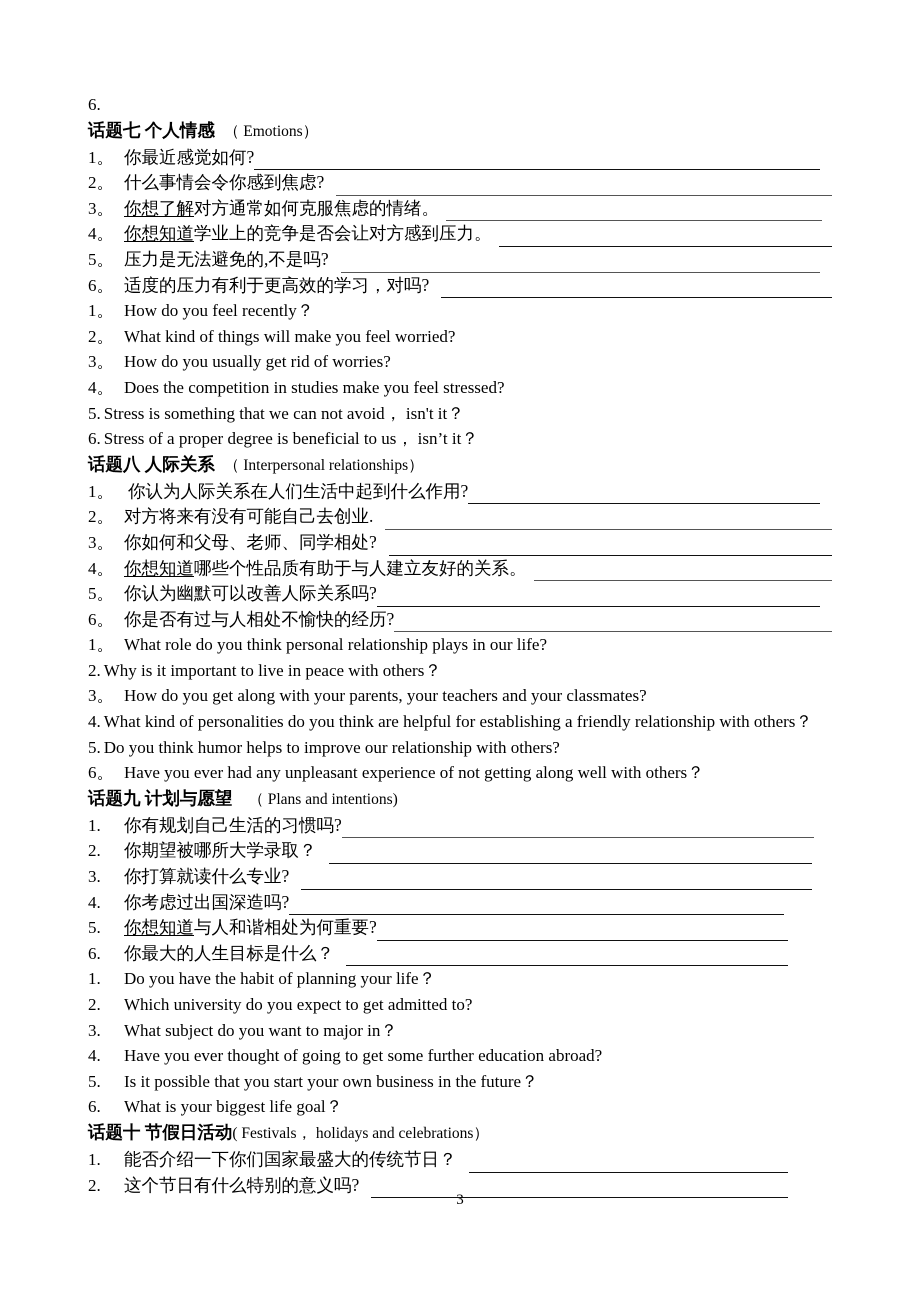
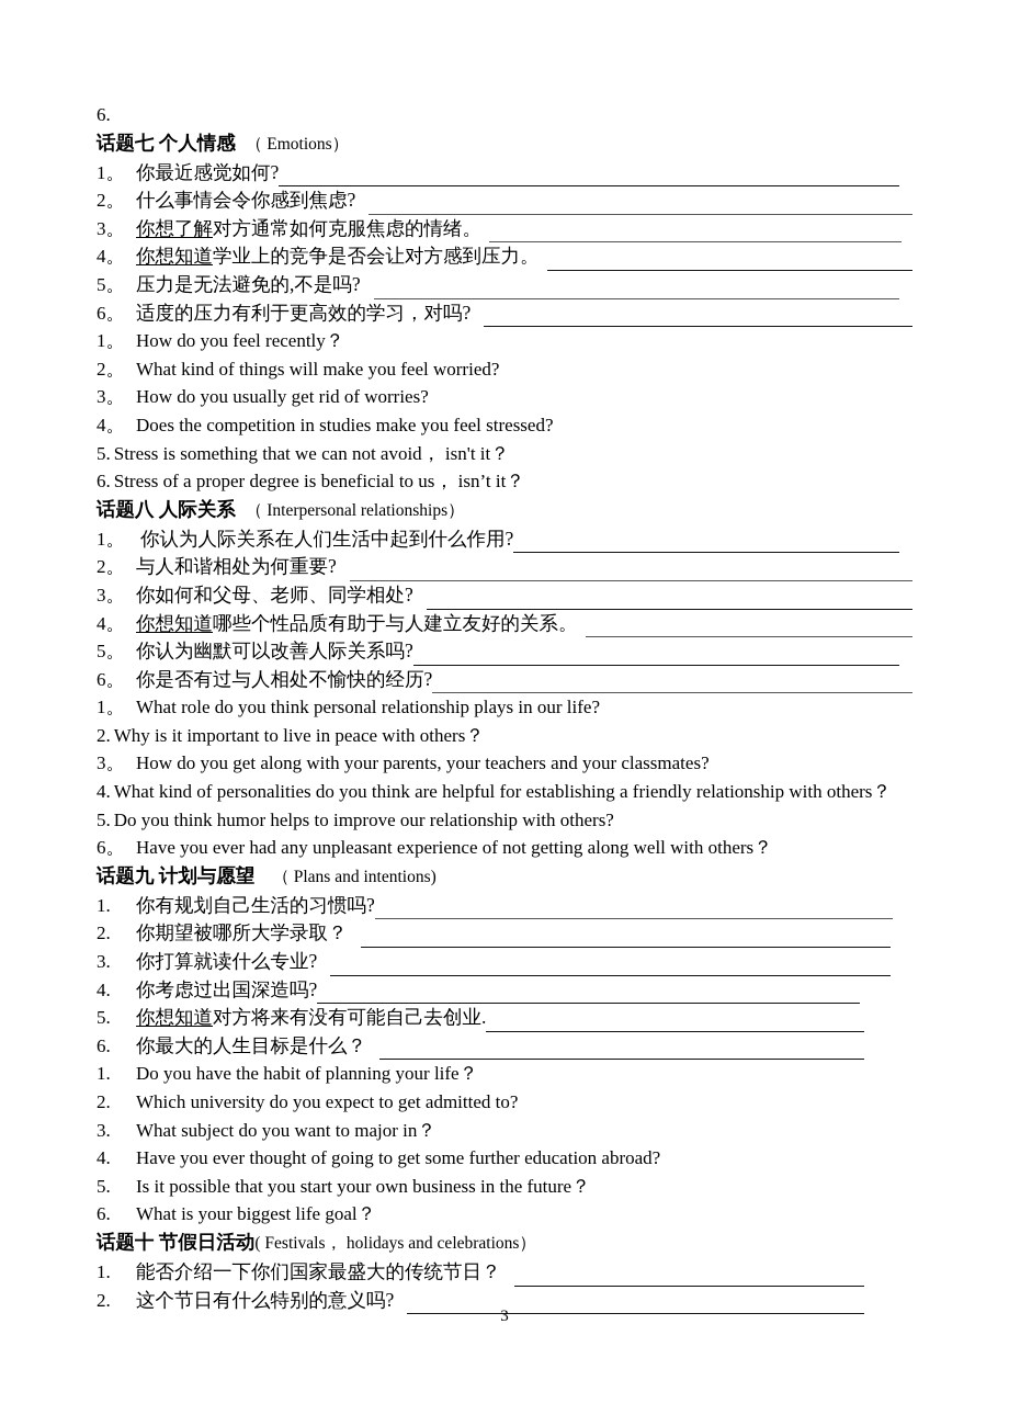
  6.
  话题七 个人情感
  （ Emotions）
  1。
  你最近感觉如何?
  2。
  什么事情会令你感到焦虑?
  3。
  你想了解
  对方通常如何克服焦虑的情绪。
  4。
  你想知道
  学业上的竞争是否会让对方感到压力。
  5。
  压力是无法避免的,不是吗?
  6。
  适度的压力有利于更高效的学习，对吗?
  1。
  How do you feel recently？
  2。
  What kind of things will make you feel worried?
  3。
  How do you usually get rid of worries?
  4。
  Does the competition in studies make you feel stressed?
  5.
  Stress is something that we can not avoid， isn't it？
  6.
  Stress of a proper degree is beneficial to us， isn’t it？
  话题八 人际关系
  （ Interpersonal relationships）
  1。
  你认为人际关系在人们生活中起到什么作用?
  2。
- 对方将来有没有可能自己去创业.
+ 与人和谐相处为何重要?
  3。
  你如何和父母、老师、同学相处?
  4。
  你想知道
  哪些个性品质有助于与人建立友好的关系。
  5。
  你认为幽默可以改善人际关系吗?
  6。
  你是否有过与人相处不愉快的经历?
  1。
  What role do you think personal relationship plays in our life?
  2.
  Why is it important to live in peace with others？
  3。
  How do you get along with your parents, your teachers and your classmates?
  4.
  What kind of personalities do you think are helpful for establishing a friendly relationship with others？
  5.
  Do you think humor helps to improve our relationship with others?
  6。
  Have you ever had any unpleasant experience of not getting along well with others？
  话题九 计划与愿望
  （ Plans and intentions)
  1.
  你有规划自己生活的习惯吗?
  2.
  你期望被哪所大学录取？
  3.
  你打算就读什么专业?
  4.
  你考虑过出国深造吗?
  5.
  你想知道
- 与人和谐相处为何重要?
+ 对方将来有没有可能自己去创业.
  6.
  你最大的人生目标是什么？
  1.
  Do you have the habit of planning your life？
  2.
  Which university do you expect to get admitted to?
  3.
  What subject do you want to major in？
  4.
  Have you ever thought of going to get some further education abroad?
  5.
  Is it possible that you start your own business in the future？
  6.
  What is your biggest life goal？
  话题十 节假日活动
  ( Festivals， holidays and celebrations）
  1.
  能否介绍一下你们国家最盛大的传统节日？
  2.
  这个节日有什么特别的意义吗?
  3
